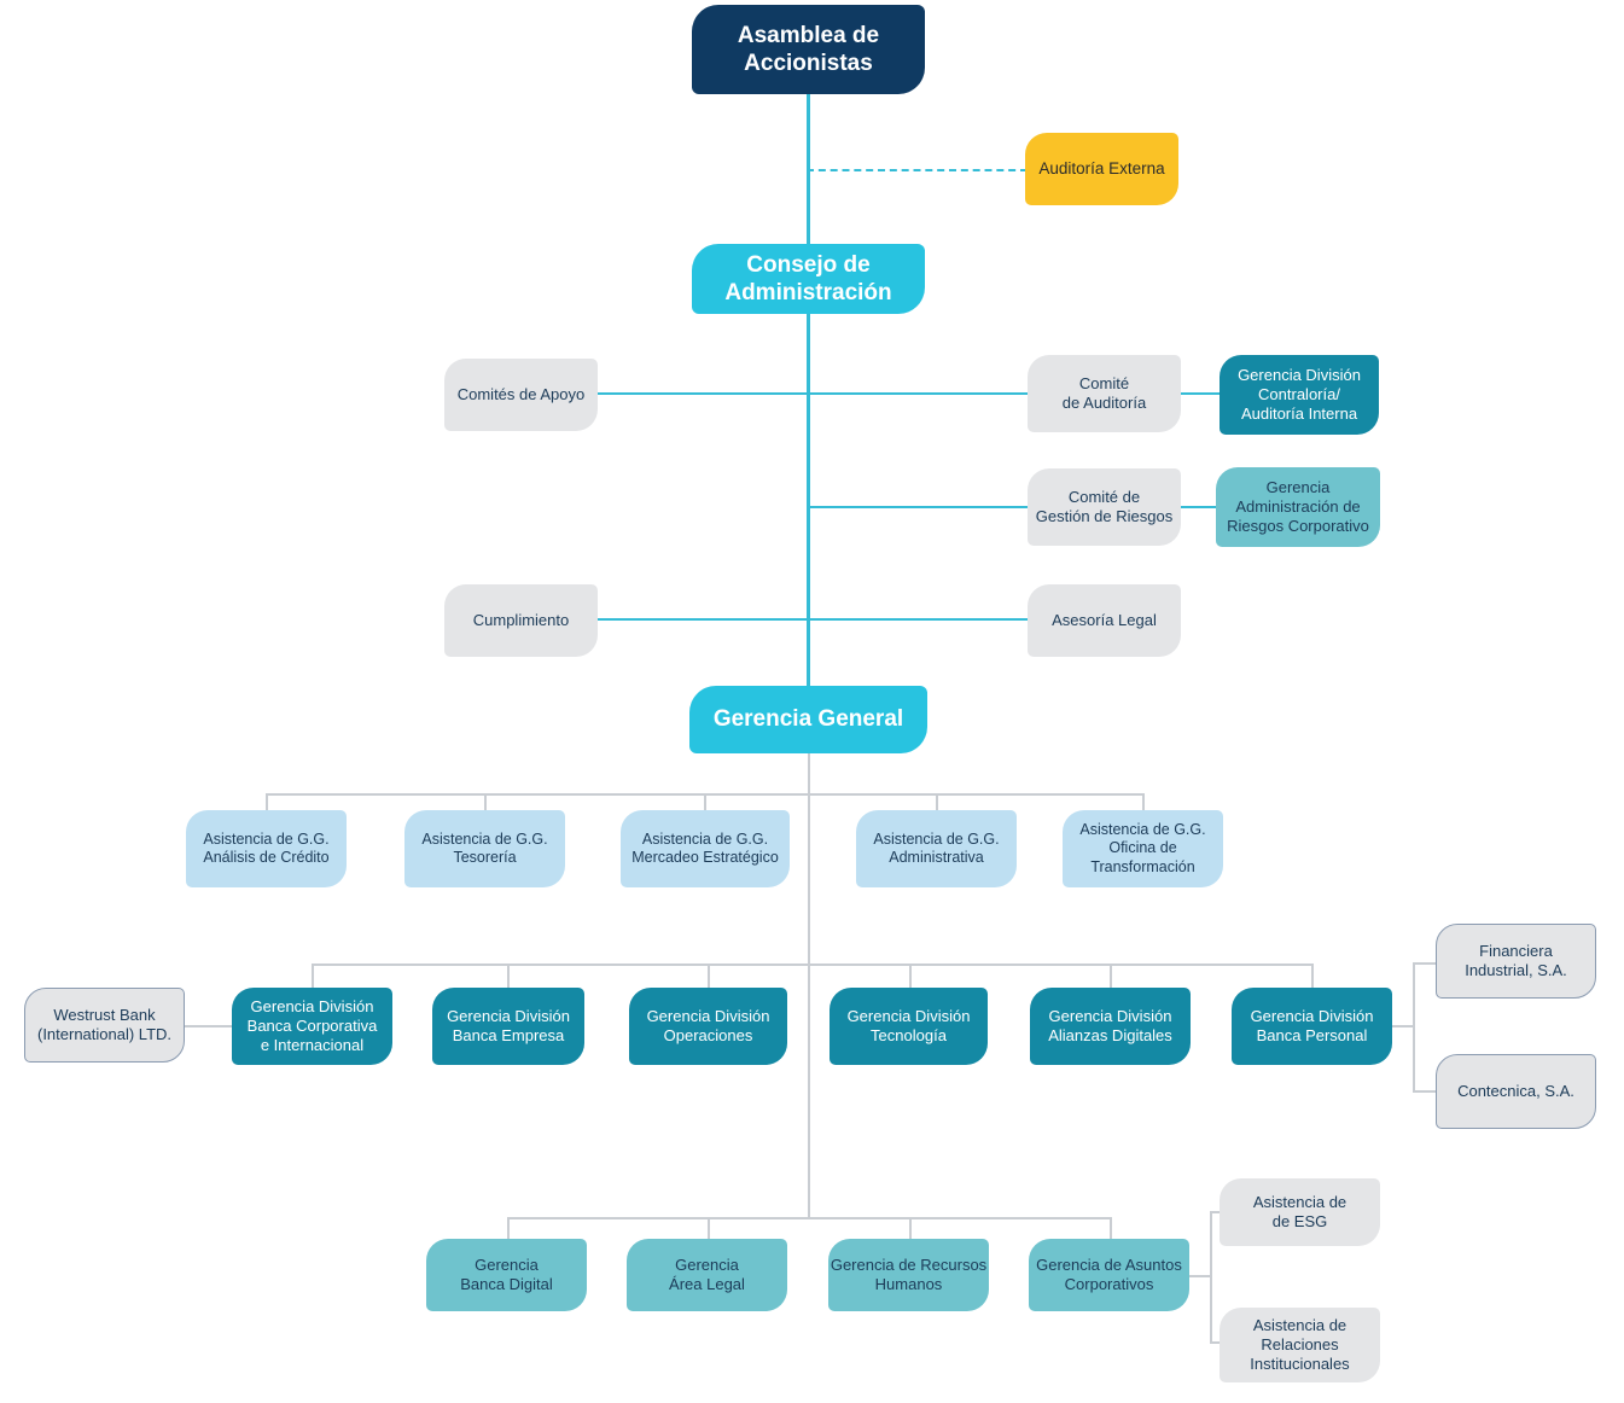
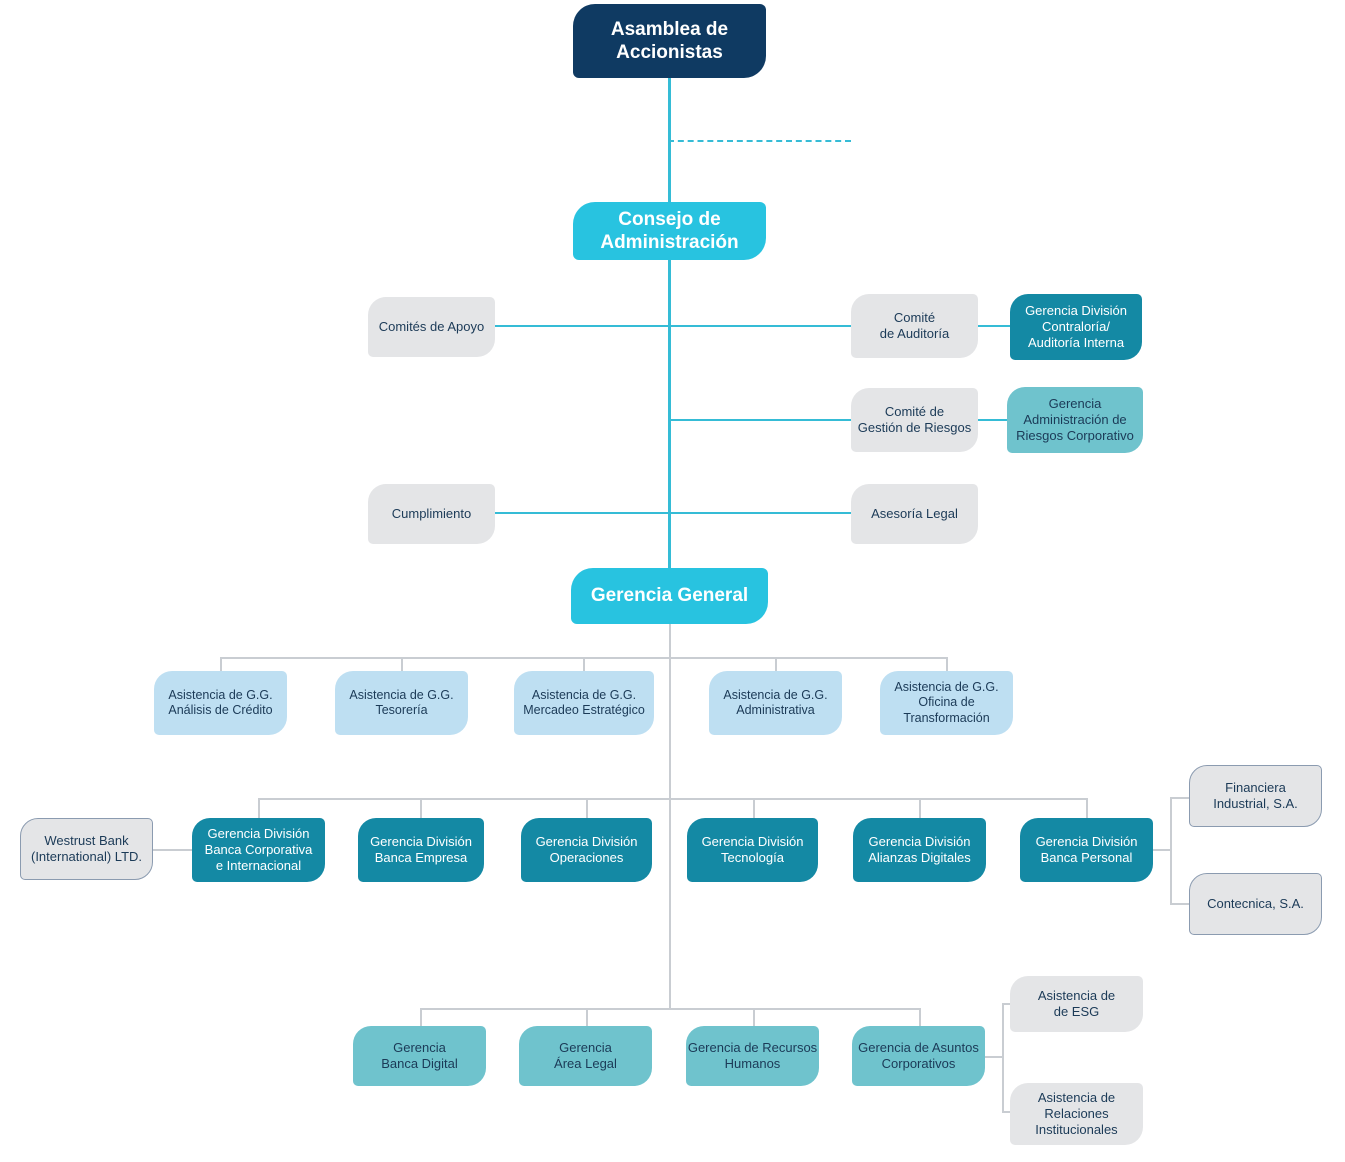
  Asamblea de
  Accionistas
- Auditoría Externa
  Consejo de
  Administración
  Comités de Apoyo
  Comité
  de Auditoría
  Gerencia División
  Contraloría/
  Auditoría Interna
  Comité de
  Gestión de Riesgos
  Gerencia
  Administración de
  Riesgos Corporativo
  Cumplimiento
  Asesoría Legal
  Gerencia General
  Asistencia de G.G.
  Análisis de Crédito
  Asistencia de G.G.
  Tesorería
  Asistencia de G.G.
  Mercadeo Estratégico
  Asistencia de G.G.
  Administrativa
  Asistencia de G.G.
  Oficina de
  Transformación
  Westrust Bank
  (International) LTD.
  Gerencia División
  Banca Corporativa
  e Internacional
  Gerencia División
  Banca Empresa
  Gerencia División
  Operaciones
  Gerencia División
  Tecnología
  Gerencia División
  Alianzas Digitales
  Gerencia División
  Banca Personal
  Financiera
  Industrial, S.A.
  Contecnica, S.A.
  Gerencia
  Banca Digital
  Gerencia
  Área Legal
  Gerencia de Recursos
  Humanos
  Gerencia de Asuntos
  Corporativos
  Asistencia de
  de ESG
  Asistencia de
  Relaciones
  Institucionales
